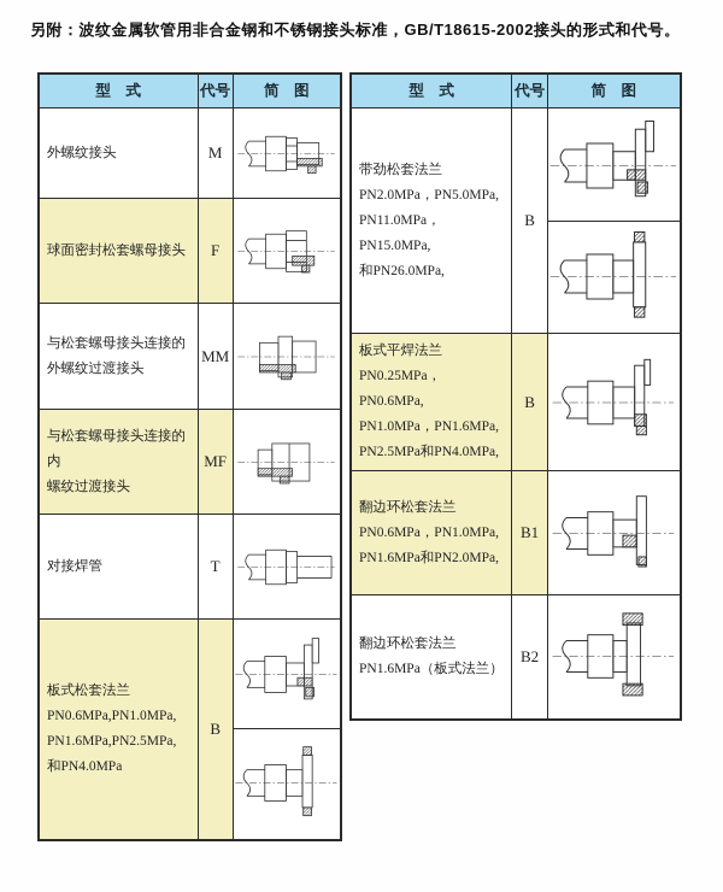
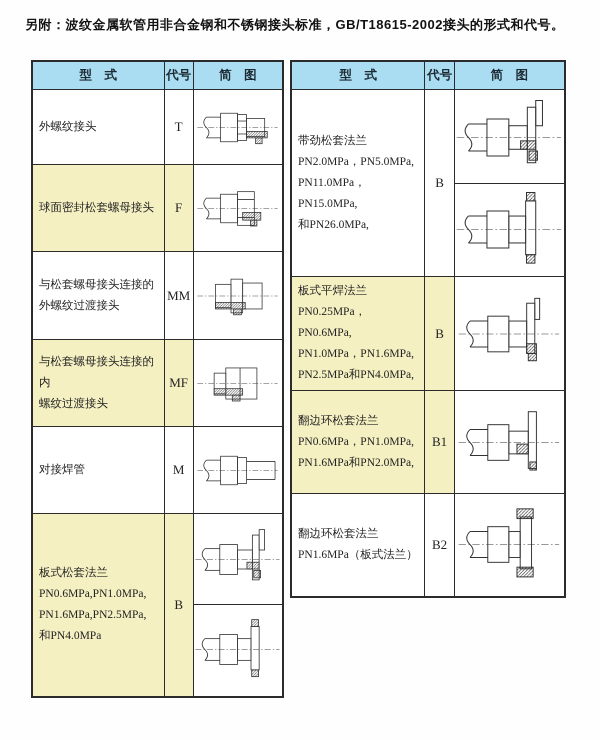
  另附：波纹金属软管用非合金钢和不锈钢接头标准，GB/T18615-2002接头的形式和代号。
  型 式	代号	简 图
- 外螺纹接头	M
+ 外螺纹接头	T
  球面密封松套螺母接头	F
  与松套螺母接头连接的 外螺纹过渡接头	MM
  与松套螺母接头连接的内 螺纹过渡接头	MF
- 对接焊管	T
+ 对接焊管	M
  板式松套法兰 PN0.6MPa,PN1.0MPa, PN1.6MPa,PN2.5MPa, 和PN4.0MPa	B
  型 式	代号	简 图
  带劲松套法兰 PN2.0MPa，PN5.0MPa, PN11.0MPa，PN15.0MPa, 和PN26.0MPa,	B
  板式平焊法兰 PN0.25MPa，PN0.6MPa, PN1.0MPa，PN1.6MPa, PN2.5MPa和PN4.0MPa,	B
  翻边环松套法兰 PN0.6MPa，PN1.0MPa, PN1.6MPa和PN2.0MPa,	B1
  翻边环松套法兰 PN1.6MPa（板式法兰）	B2
